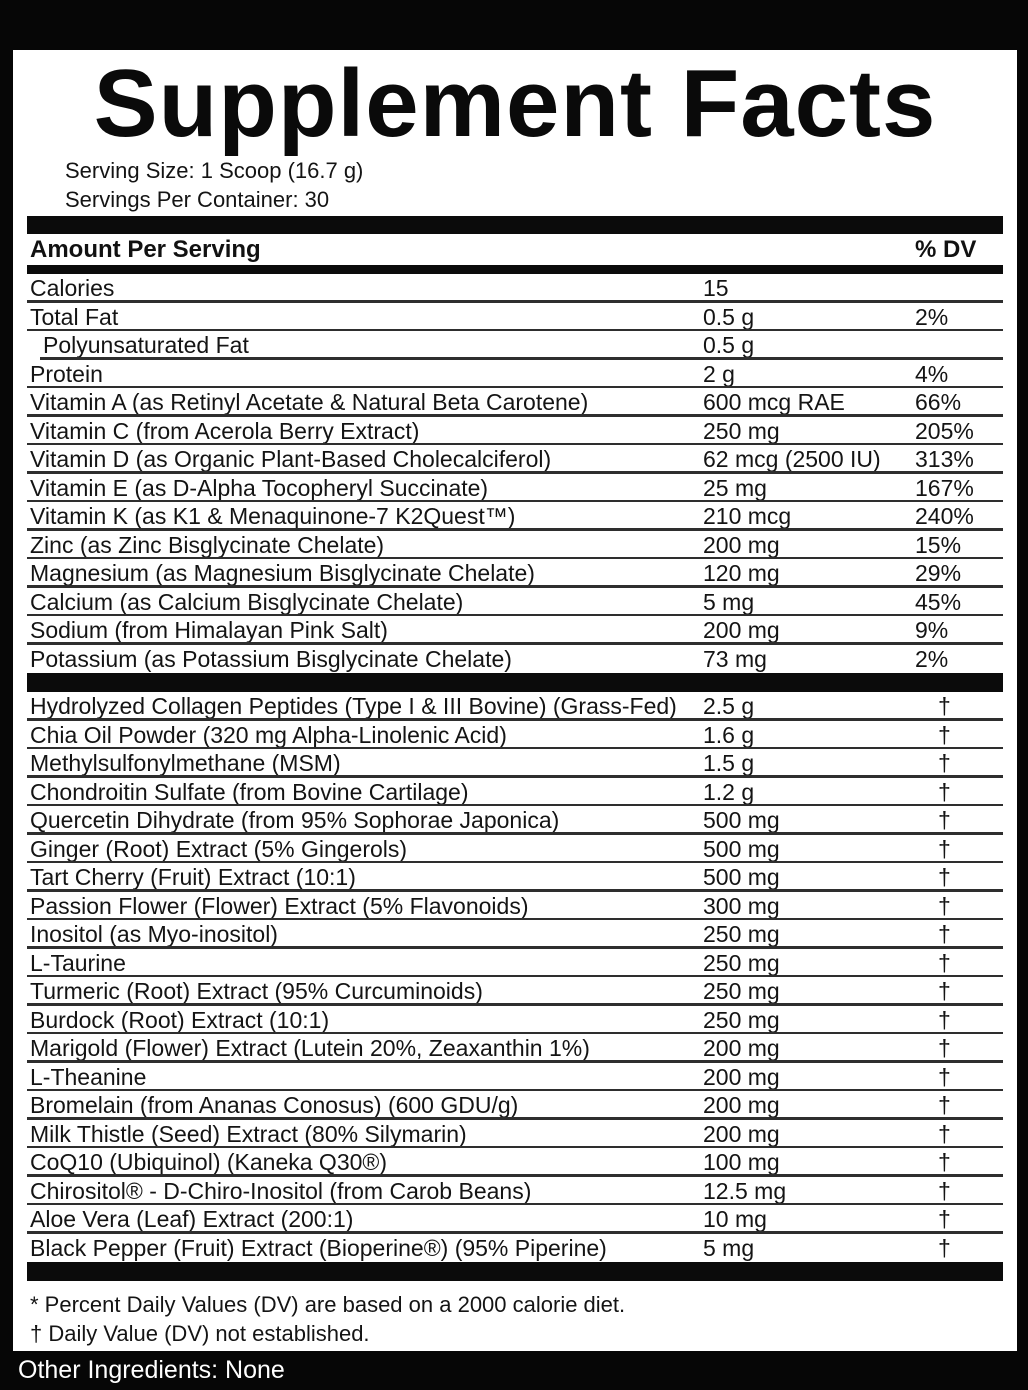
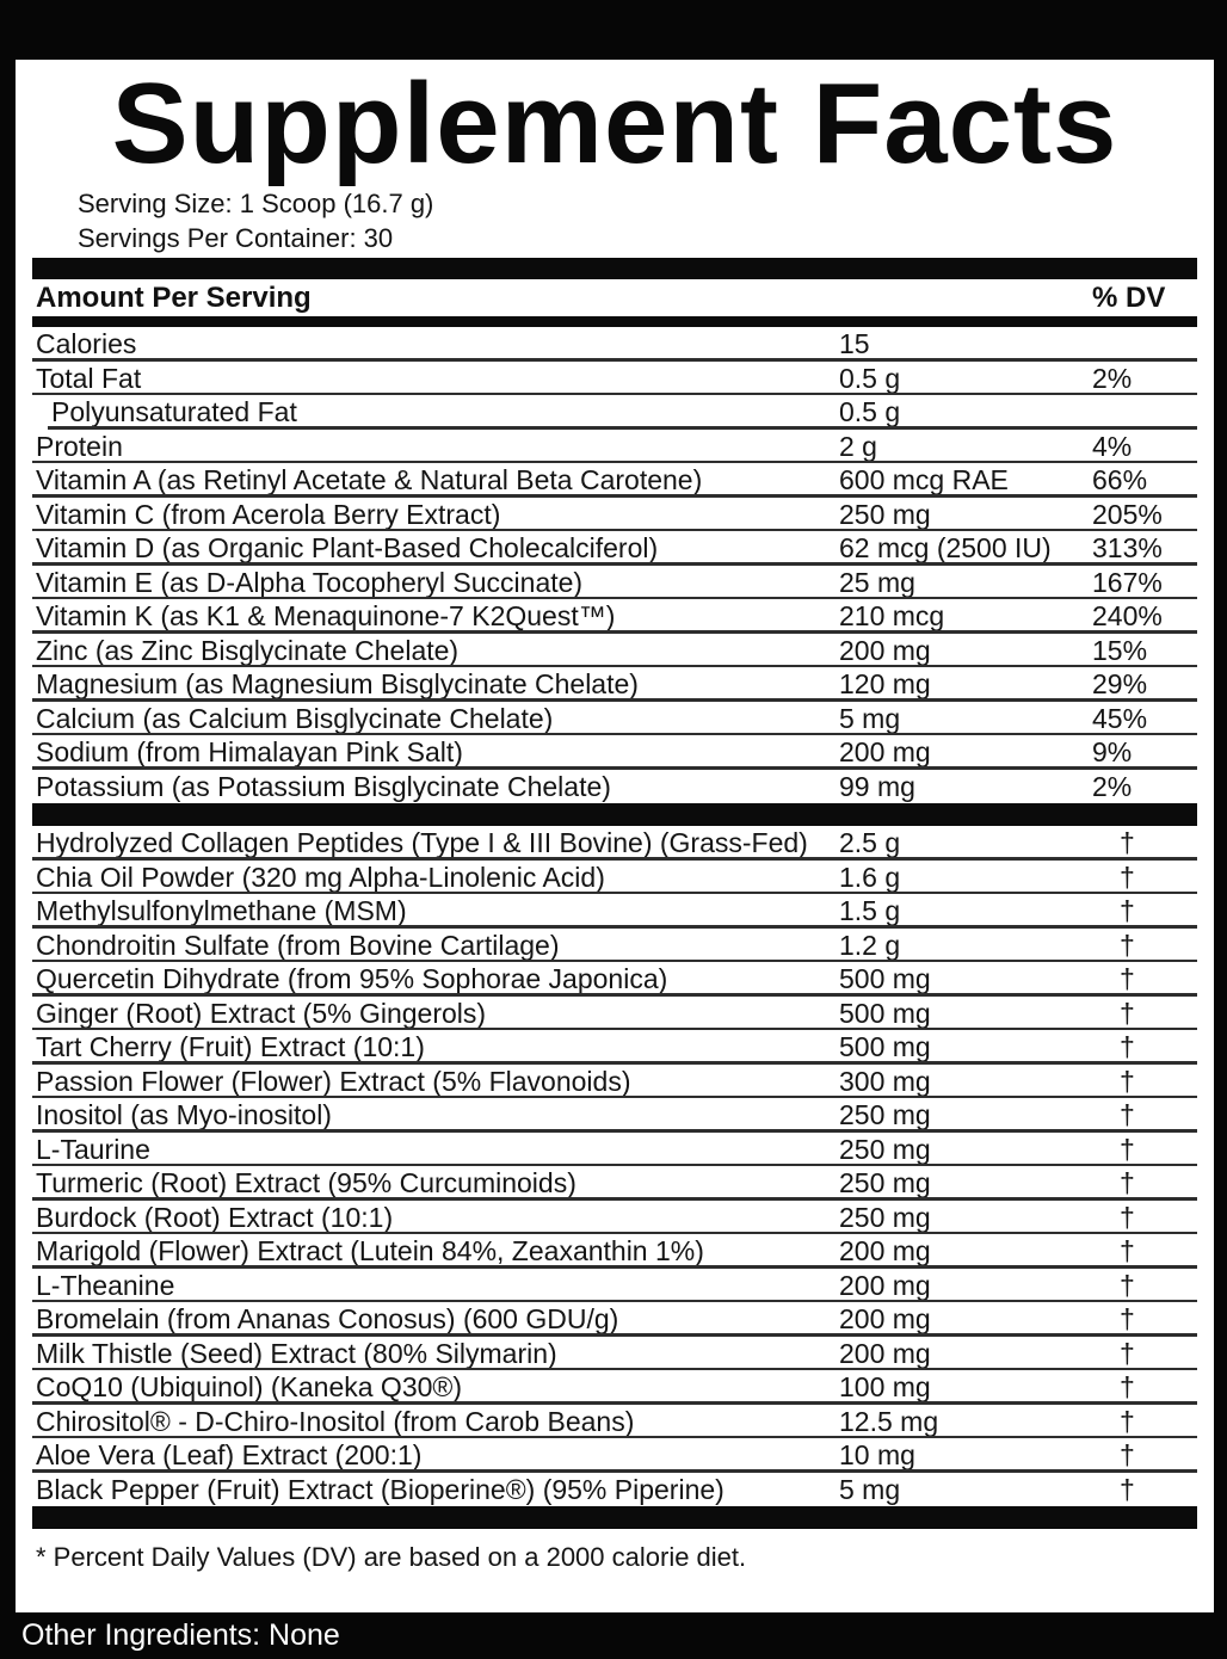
  Supplement Facts
  Serving Size: 1 Scoop (16.7 g)
  Servings Per Container: 30
  Amount Per Serving
  % DV
  Calories
  15
  Total Fat
  0.5 g
  2%
  Polyunsaturated Fat
  0.5 g
  Protein
  2 g
  4%
  Vitamin A (as Retinyl Acetate & Natural Beta Carotene)
  600 mcg RAE
  66%
  Vitamin C (from Acerola Berry Extract)
  250 mg
  205%
  Vitamin D (as Organic Plant-Based Cholecalciferol)
  62 mcg (2500 IU)
  313%
  Vitamin E (as D-Alpha Tocopheryl Succinate)
  25 mg
  167%
  Vitamin K (as K1 & Menaquinone-7 K2Quest™)
  210 mcg
  240%
  Zinc (as Zinc Bisglycinate Chelate)
  200 mg
  15%
  Magnesium (as Magnesium Bisglycinate Chelate)
  120 mg
  29%
  Calcium (as Calcium Bisglycinate Chelate)
  5 mg
  45%
  Sodium (from Himalayan Pink Salt)
  200 mg
  9%
  Potassium (as Potassium Bisglycinate Chelate)
- 73 mg
+ 99 mg
  2%
  Hydrolyzed Collagen Peptides (Type I & III Bovine) (Grass-Fed)
  2.5 g
  †
  Chia Oil Powder (320 mg Alpha-Linolenic Acid)
  1.6 g
  †
  Methylsulfonylmethane (MSM)
  1.5 g
  †
  Chondroitin Sulfate (from Bovine Cartilage)
  1.2 g
  †
  Quercetin Dihydrate (from 95% Sophorae Japonica)
  500 mg
  †
  Ginger (Root) Extract (5% Gingerols)
  500 mg
  †
  Tart Cherry (Fruit) Extract (10:1)
  500 mg
  †
  Passion Flower (Flower) Extract (5% Flavonoids)
  300 mg
  †
  Inositol (as Myo-inositol)
  250 mg
  †
  L-Taurine
  250 mg
  †
  Turmeric (Root) Extract (95% Curcuminoids)
  250 mg
  †
  Burdock (Root) Extract (10:1)
  250 mg
  †
- Marigold (Flower) Extract (Lutein 20%, Zeaxanthin 1%)
+ Marigold (Flower) Extract (Lutein 84%, Zeaxanthin 1%)
  200 mg
  †
  L-Theanine
  200 mg
  †
  Bromelain (from Ananas Conosus) (600 GDU/g)
  200 mg
  †
  Milk Thistle (Seed) Extract (80% Silymarin)
  200 mg
  †
  CoQ10 (Ubiquinol) (Kaneka Q30®)
  100 mg
  †
  Chirositol® - D-Chiro-Inositol (from Carob Beans)
  12.5 mg
  †
  Aloe Vera (Leaf) Extract (200:1)
  10 mg
  †
  Black Pepper (Fruit) Extract (Bioperine®) (95% Piperine)
  5 mg
  †
  * Percent Daily Values (DV) are based on a 2000 calorie diet.
- † Daily Value (DV) not established.
  Other Ingredients: None
